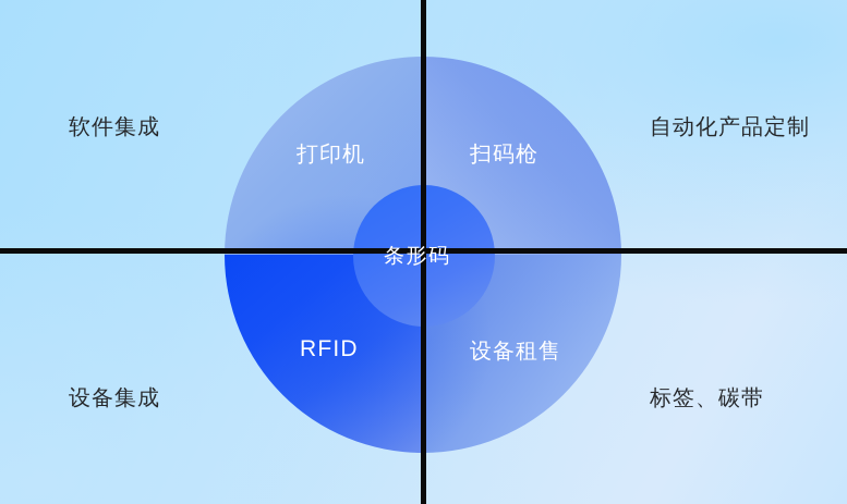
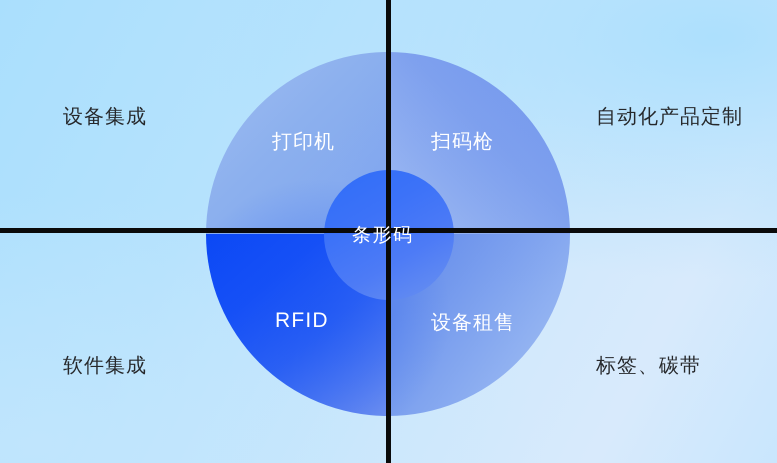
  条形码
  打印机
  扫码枪
  RFID
  设备租售
- 软件集成
+ 设备集成
  自动化产品定制
- 设备集成
+ 软件集成
  标签、碳带
